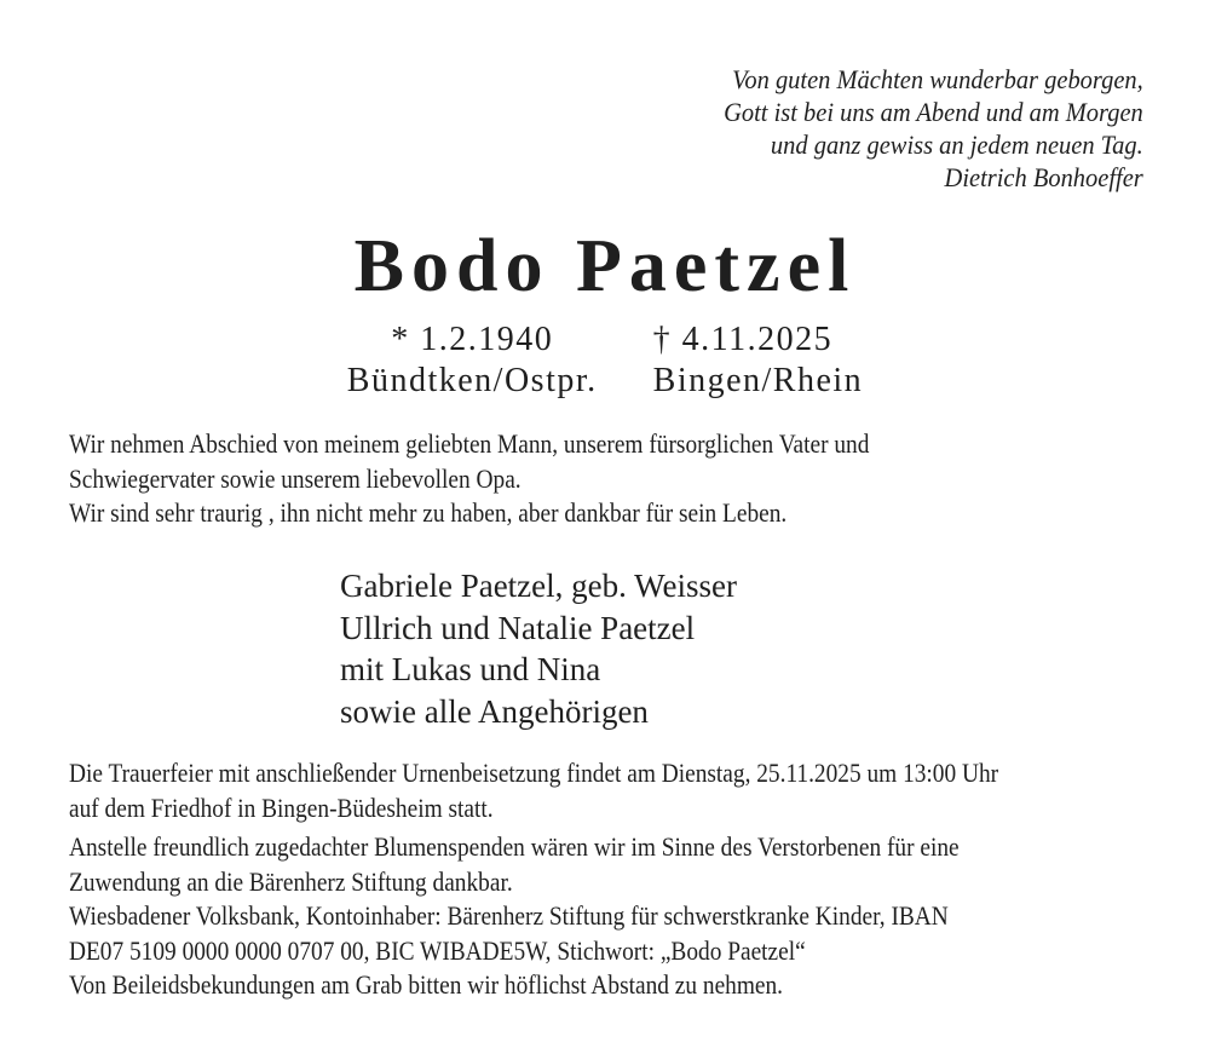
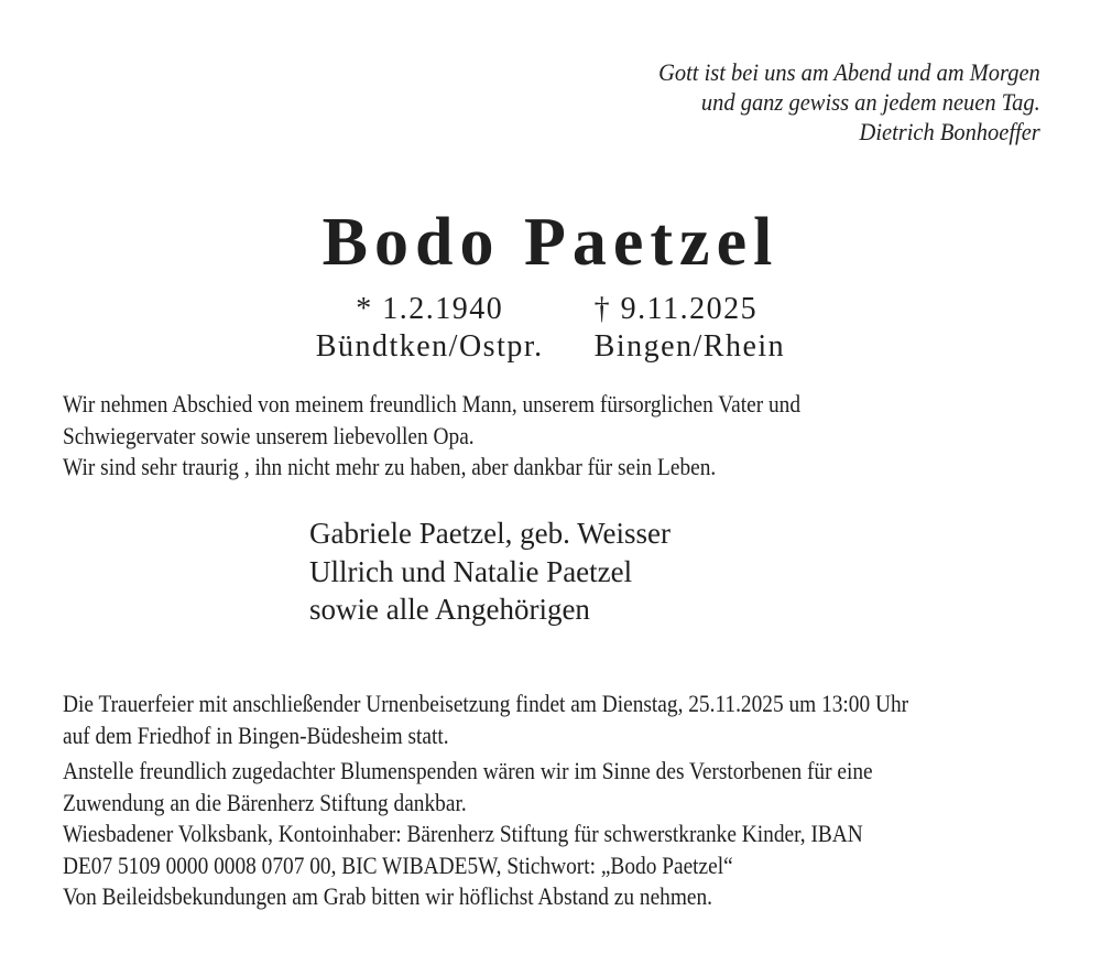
- Von guten Mächten wunderbar geborgen,
  Gott ist bei uns am Abend und am Morgen
  und ganz gewiss an jedem neuen Tag.
  Dietrich Bonhoeffer
  Bodo Paetzel
  * 1.2.1940
  Bündtken/Ostpr.
- † 4.11.2025
+ † 9.11.2025
  Bingen/Rhein
- Wir nehmen Abschied von meinem geliebten Mann, unserem fürsorglichen Vater und
+ Wir nehmen Abschied von meinem freundlich Mann, unserem fürsorglichen Vater und
  Schwiegervater sowie unserem liebevollen Opa.
  Wir sind sehr traurig , ihn nicht mehr zu haben, aber dankbar für sein Leben.
  Gabriele Paetzel, geb. Weisser
  Ullrich und Natalie Paetzel
- mit Lukas und Nina
  sowie alle Angehörigen
  Die Trauerfeier mit anschließender Urnenbeisetzung findet am Dienstag, 25.11.2025 um 13:00 Uhr
  auf dem Friedhof in Bingen-Büdesheim statt.
  Anstelle freundlich zugedachter Blumenspenden wären wir im Sinne des Verstorbenen für eine
  Zuwendung an die Bärenherz Stiftung dankbar.
  Wiesbadener Volksbank, Kontoinhaber: Bärenherz Stiftung für schwerstkranke Kinder, IBAN
- DE07 5109 0000 0000 0707 00, BIC WIBADE5W, Stichwort: „Bodo Paetzel“
+ DE07 5109 0000 0008 0707 00, BIC WIBADE5W, Stichwort: „Bodo Paetzel“
  Von Beileidsbekundungen am Grab bitten wir höflichst Abstand zu nehmen.
